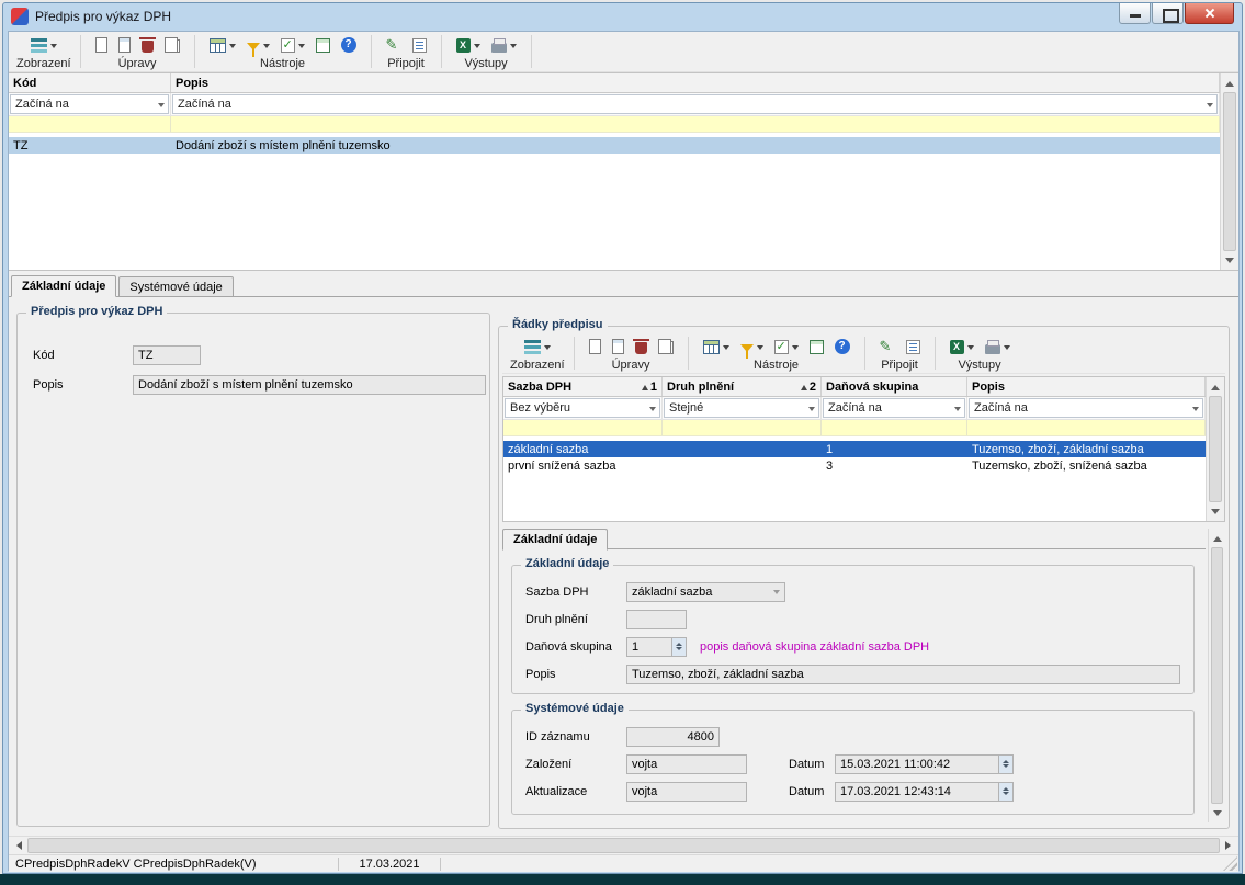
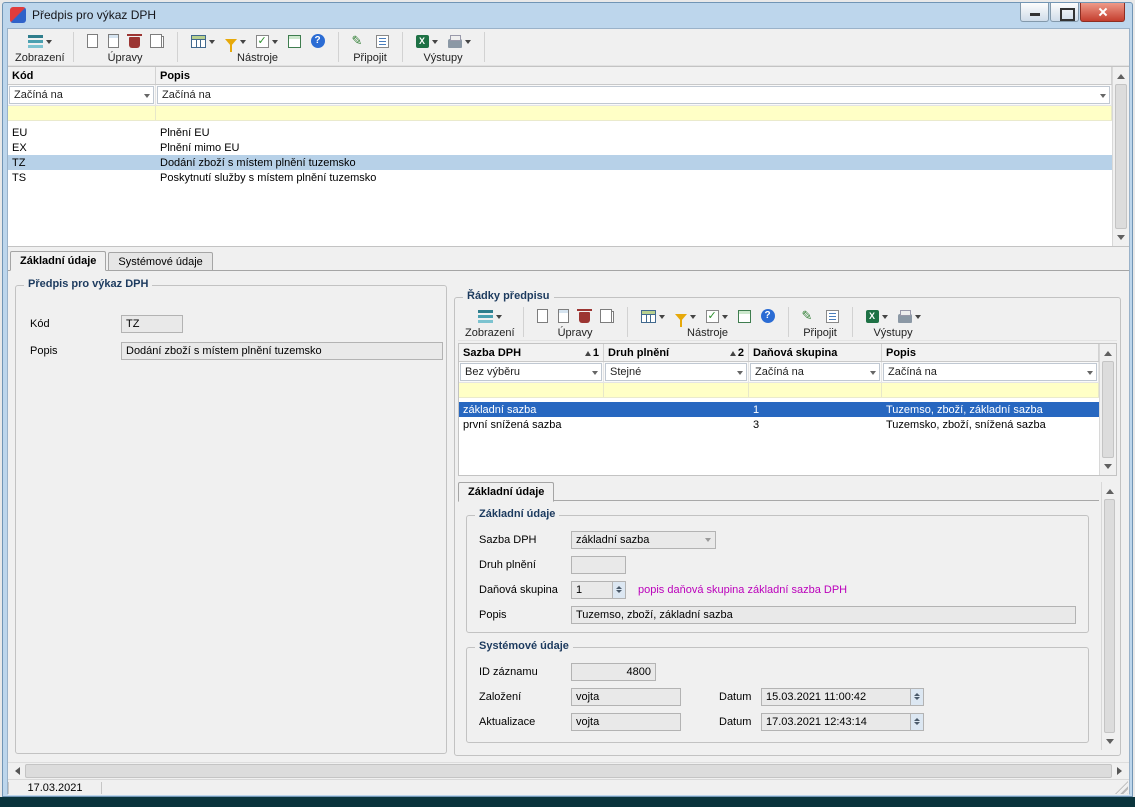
  Předpis pro výkaz DPH
  Zobrazení
  Úpravy
  Nástroje
  Připojit
  Výstupy
  Kód
  Popis
  Začíná na
  Začíná na
+ EU
+ Plnění EU
+ EX
+ Plnění mimo EU
  TZ
  Dodání zboží s místem plnění tuzemsko
+ TS
+ Poskytnutí služby s místem plnění tuzemsko
  Základní údaje
  Systémové údaje
  Předpis pro výkaz DPH
  Kód
  TZ
  Popis
  Dodání zboží s místem plnění tuzemsko
  Řádky předpisu
  Zobrazení
  Úpravy
  Nástroje
  Připojit
  Výstupy
  Sazba DPH
  1
  Druh plnění
  2
  Daňová skupina
  Popis
  Bez výběru
  Stejné
  Začíná na
  Začíná na
  základní sazba
  1
  Tuzemso, zboží, základní sazba
  první snížená sazba
  3
  Tuzemsko, zboží, snížená sazba
  Základní údaje
  Základní údaje
  Sazba DPH
  základní sazba
  Druh plnění
  Daňová skupina
  1
  popis daňová skupina základní sazba DPH
  Popis
  Tuzemso, zboží, základní sazba
  Systémové údaje
  ID záznamu
  4800
  Založení
  vojta
  Datum
  15.03.2021 11:00:42
  Aktualizace
  vojta
  Datum
  17.03.2021 12:43:14
- CPredpisDphRadekV
- CPredpisDphRadek(V)
  17.03.2021
